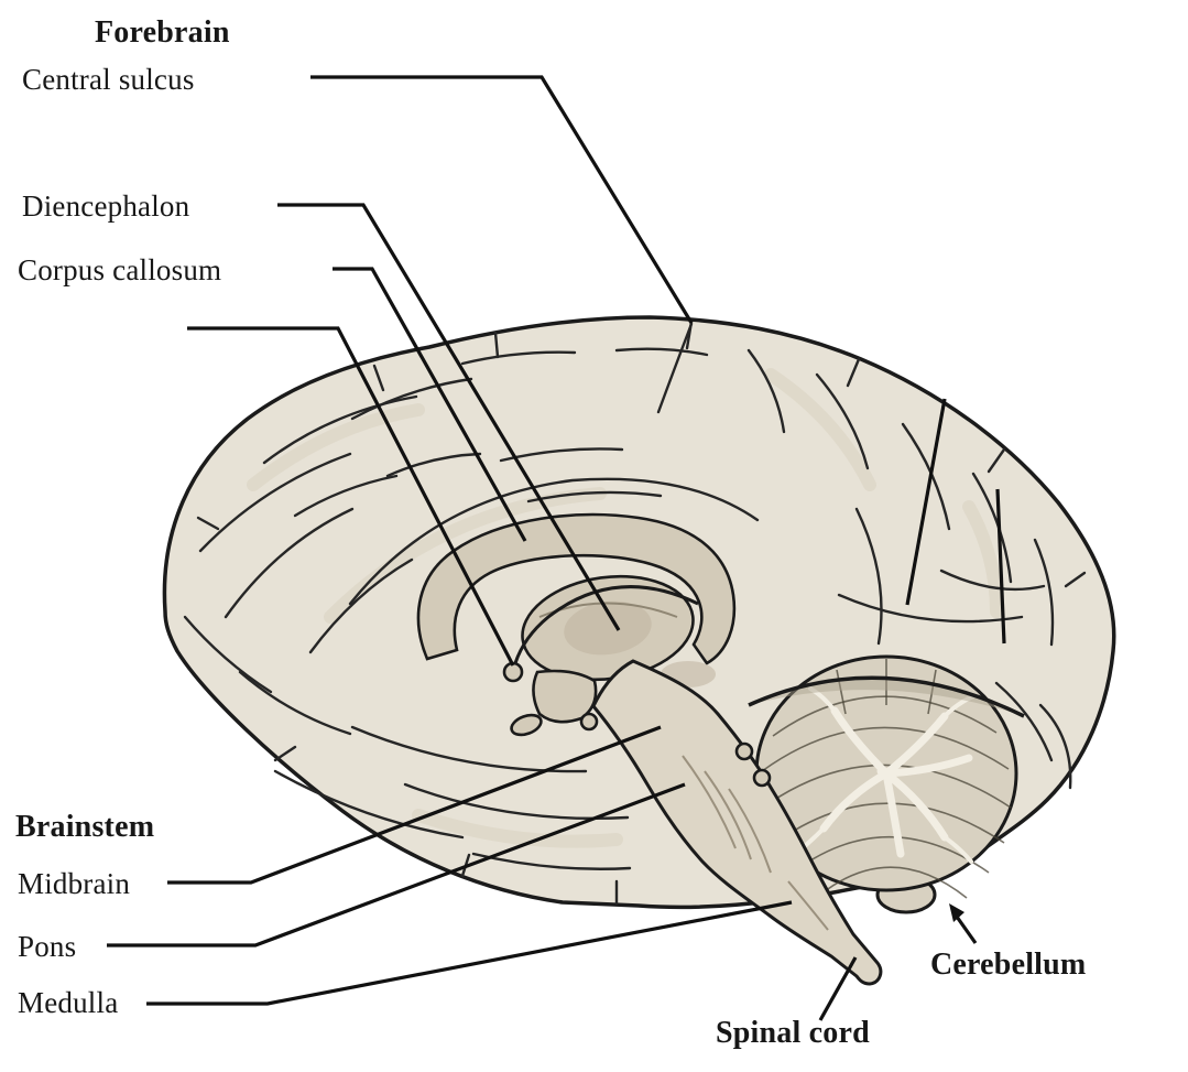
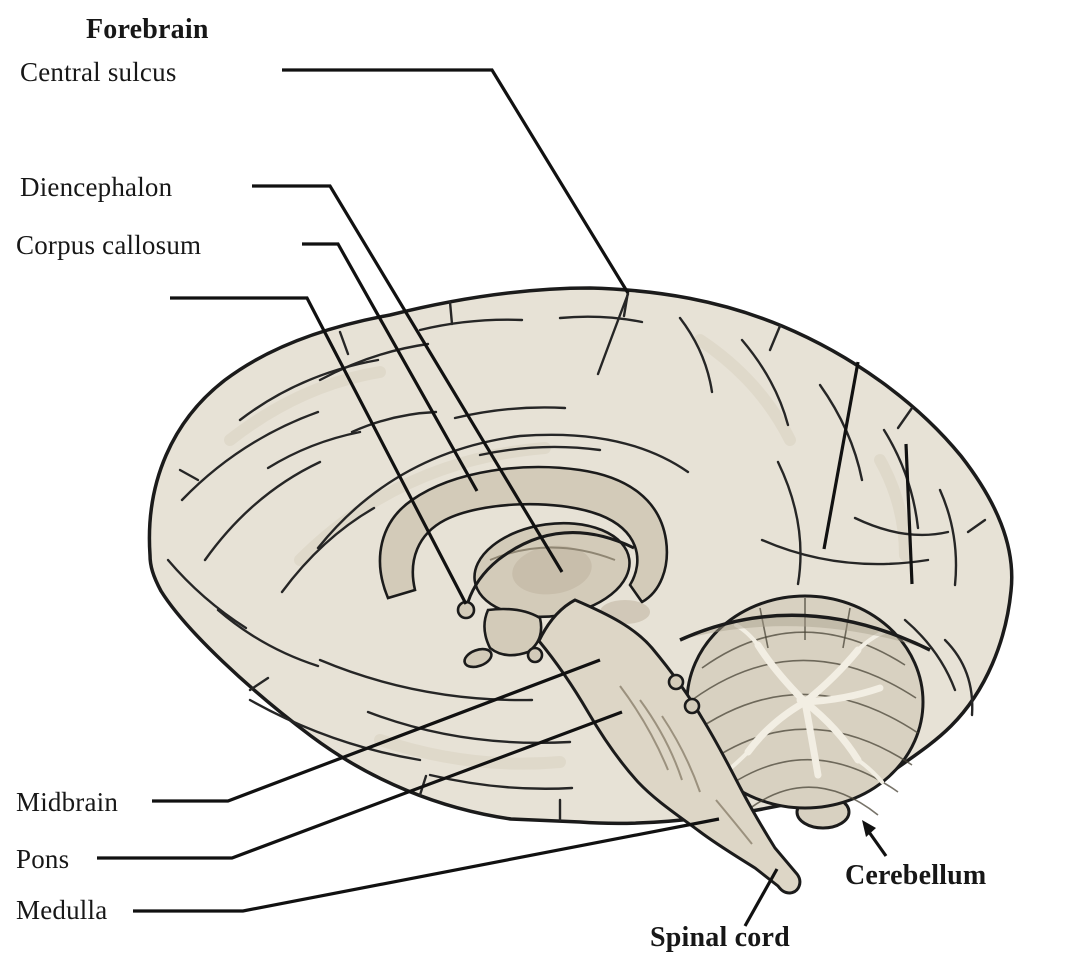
  Forebrain
  Central sulcus
  Diencephalon
  Corpus callosum
- Brainstem
  Midbrain
  Pons
  Medulla
  Cerebellum
  Spinal cord
